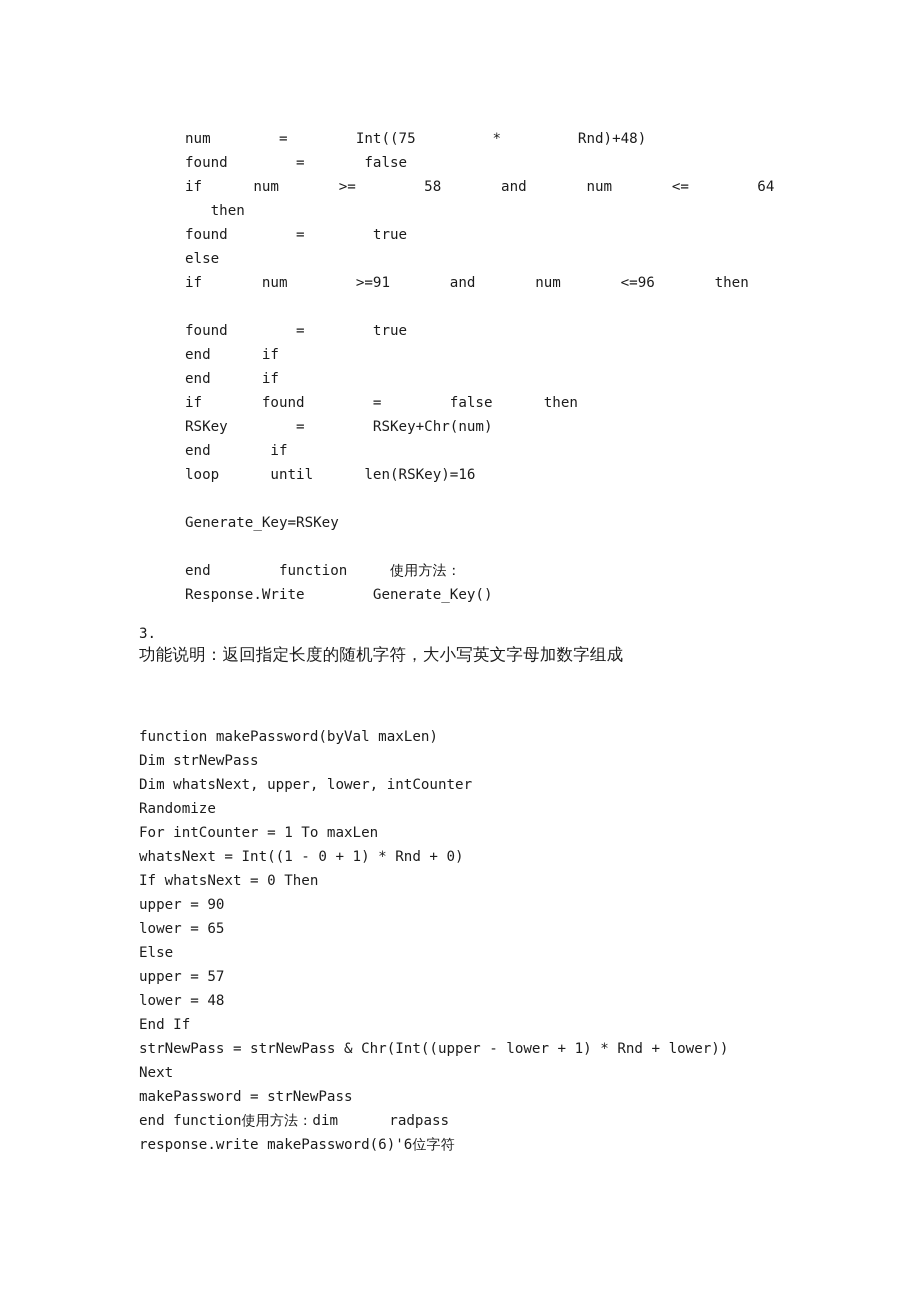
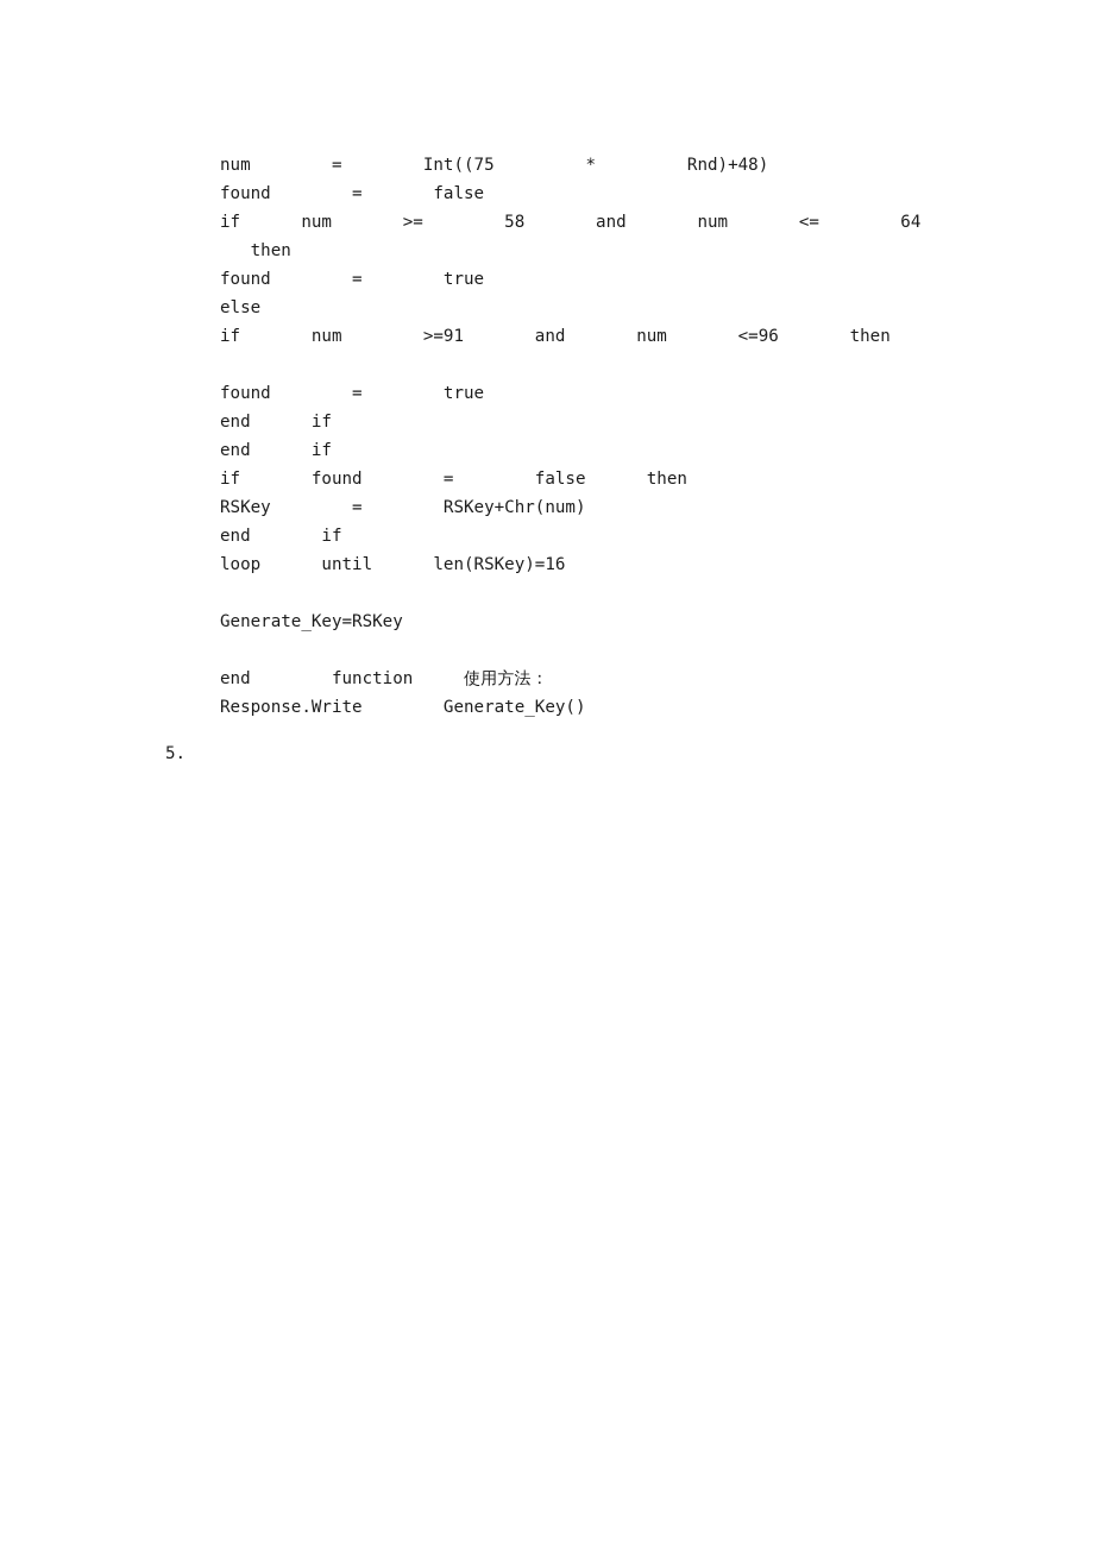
  num = Int((75 * Rnd)+48)
  found = false
  if num >= 58 and num <= 64
  then
  found = true
  else
  if num >=91 and num <=96 then
  found = true
  end if
  end if
  if found = false then
  RSKey = RSKey+Chr(num)
  end if
  loop until len(RSKey)=16
  Generate_Key=RSKey
  end function 使用方法：
  Response.Write Generate_Key()
- 3.
+ 5.
- 功能说明：返回指定长度的随机字符，大小写英文字母加数字组成
- function makePassword(byVal maxLen)
- Dim strNewPass
- Dim whatsNext, upper, lower, intCounter
- Randomize
- For intCounter = 1 To maxLen
- whatsNext = Int((1 - 0 + 1) * Rnd + 0)
- If whatsNext = 0 Then
- upper = 90
- lower = 65
- Else
- upper = 57
- lower = 48
- End If
- strNewPass = strNewPass & Chr(Int((upper - lower + 1) * Rnd + lower))
- Next
- makePassword = strNewPass
- end function使用方法：dim radpass
- response.write makePassword(6)'6位字符
